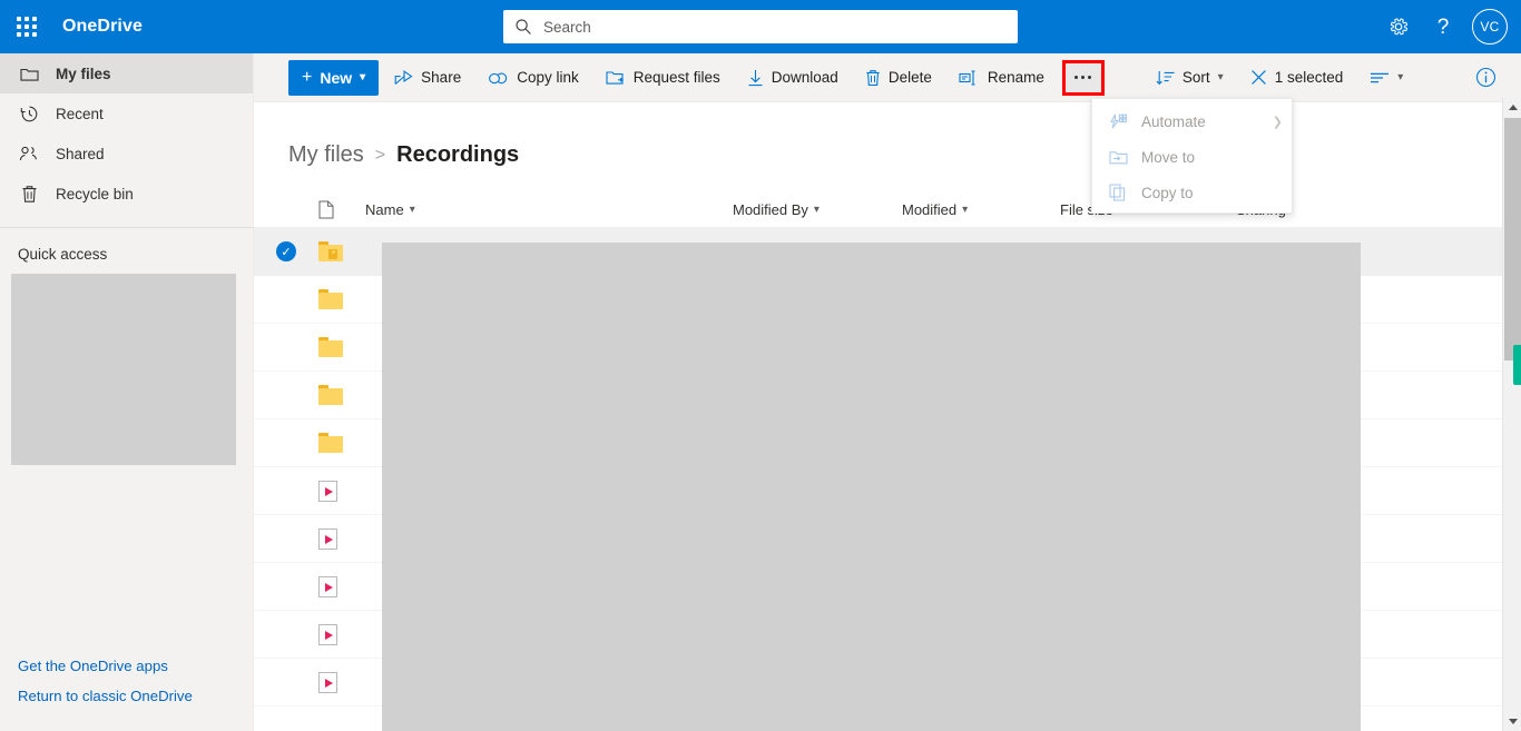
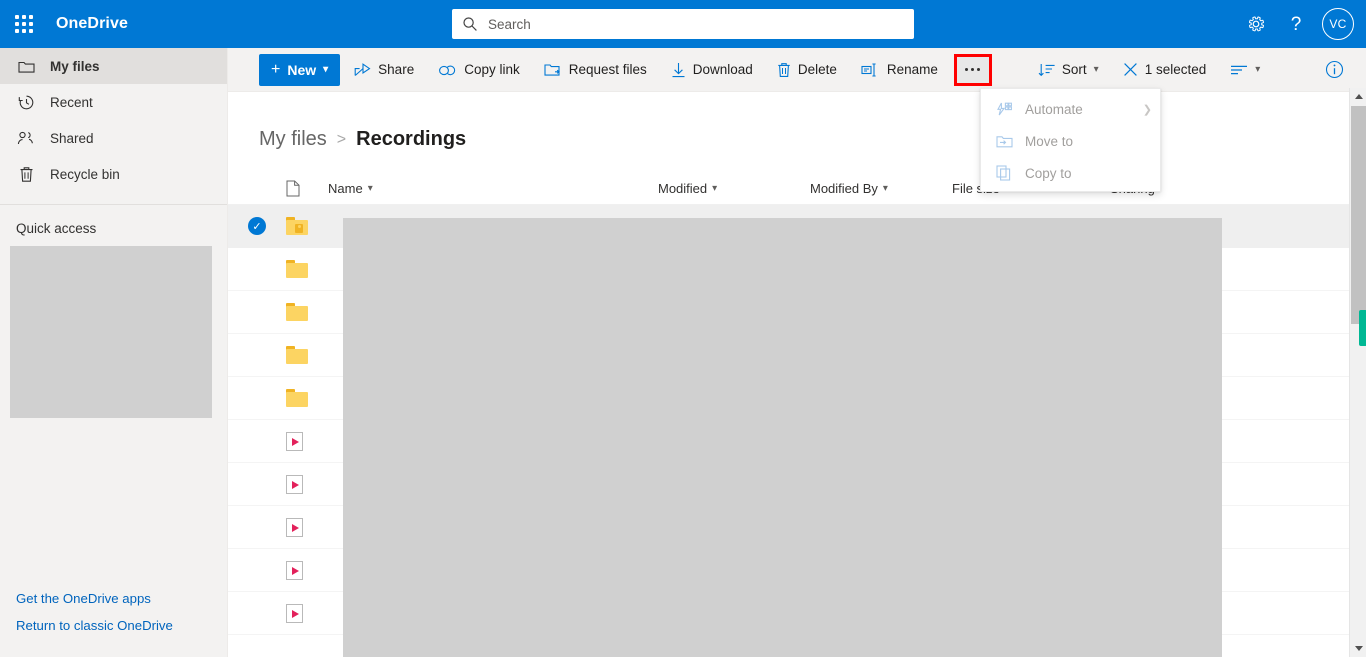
  OneDrive
  Search
  ?
  VC
  My files
  Recent
  Shared
  Recycle bin
  Quick access
  Get the OneDrive apps
  Return to classic OneDrive
  +
  New
  ▾
  Share
  Copy link
  Request files
  Download
  Delete
  Rename
  Sort
  ▾
  1 selected
  ▾
  My files
  >
  Recordings
  Name
  ▾
- Modified By
+ Modified
  ▾
- Modified
+ Modified By
  ▾
  ✓
  Automate
  ❯
  Move to
  Copy to
